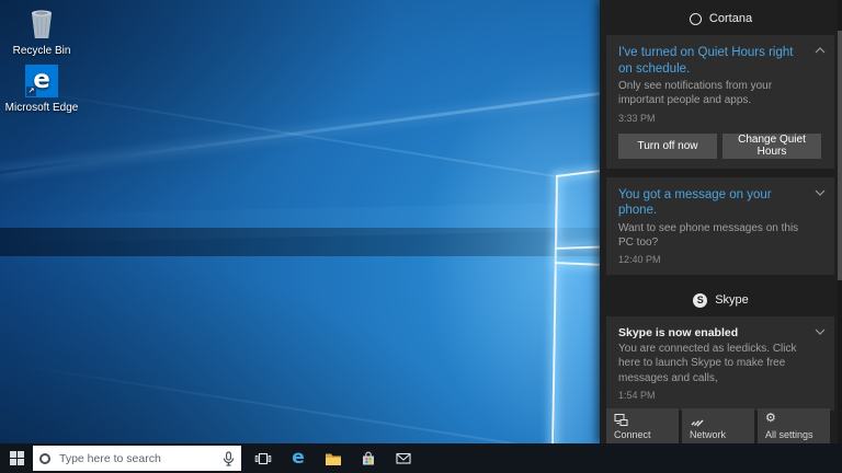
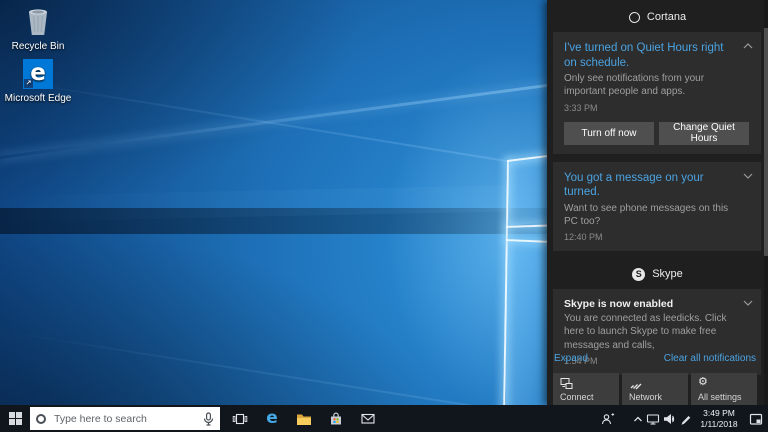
  Recycle Bin
  e
  ↗
  Microsoft Edge
  Cortana
  I've turned on Quiet Hours right on schedule.
  Only see notifications from your important people and apps.
  3:33 PM
  Turn off now
  Change Quiet Hours
- You got a message on your phone.
+ You got a message on your turned.
  Want to see phone messages on this PC too?
  12:40 PM
  S
  Skype
  Skype is now enabled
  You are connected as leedicks. Click here to launch Skype to make free messages and calls,
  1:54 PM
+ Expand
+ Clear all notifications
  Connect
  Network
  ⚙
  All settings
  Type here to search
  e
+ 3:49 PM
+ 1/11/2018
